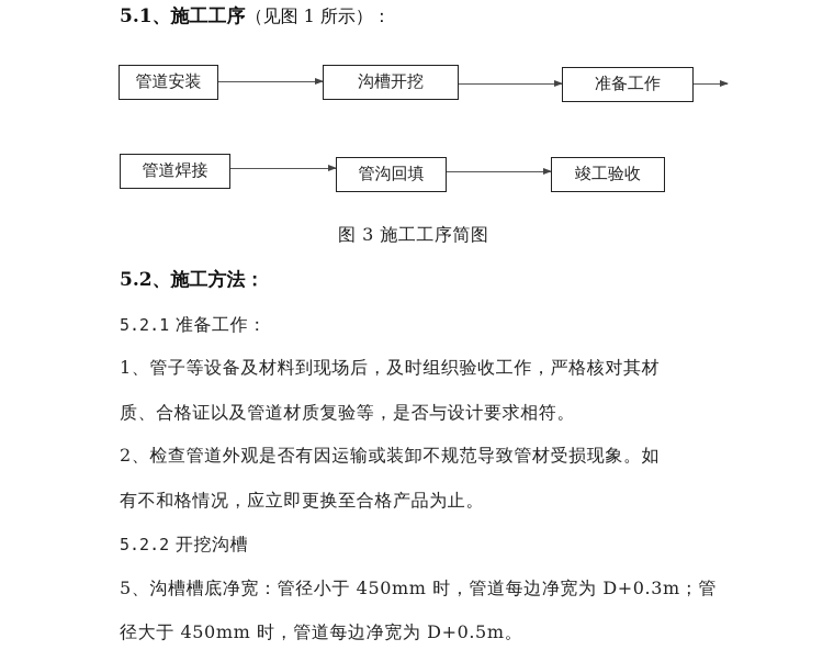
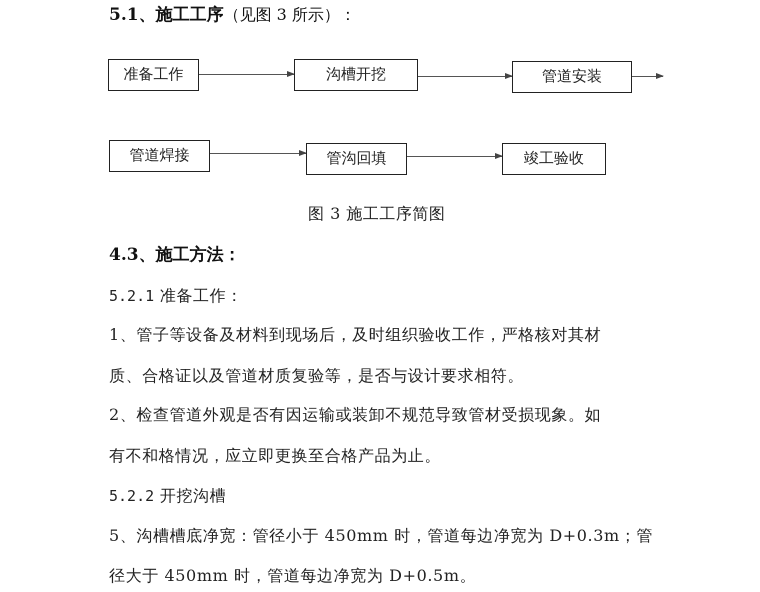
- 5.1、施工工序（见图 1 所示）：
+ 5.1、施工工序（见图 3 所示）：
- 管道安装
+ 准备工作
  沟槽开挖
- 准备工作
+ 管道安装
  管道焊接
  管沟回填
  竣工验收
  图 3 施工工序简图
- 5.2、施工方法：
+ 4.3、施工方法：
  5.2.1 准备工作：
  1、管子等设备及材料到现场后，及时组织验收工作，严格核对其材
  质、合格证以及管道材质复验等，是否与设计要求相符。
  2、检查管道外观是否有因运输或装卸不规范导致管材受损现象。如
  有不和格情况，应立即更换至合格产品为止。
  5.2.2 开挖沟槽
  5、沟槽槽底净宽：管径小于 450mm 时，管道每边净宽为 D+0.3m；管
  径大于 450mm 时，管道每边净宽为 D+0.5m。
